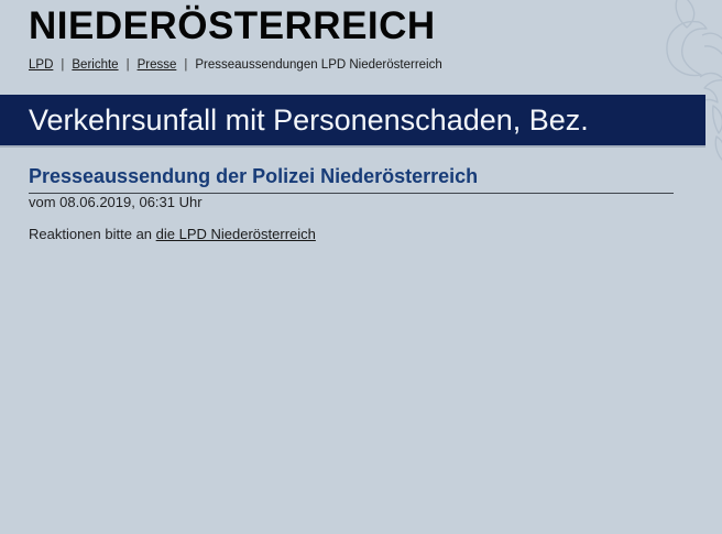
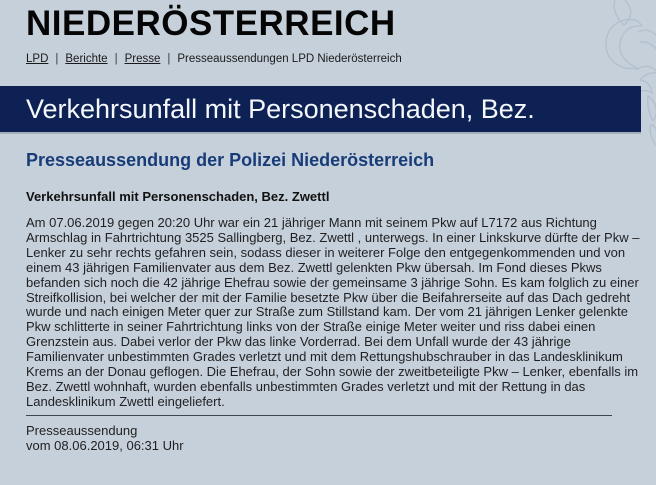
  NIEDERÖSTERREICH
  LPD | Berichte | Presse | Presseaussendungen LPD Niederösterreich
  Verkehrsunfall mit Personenschaden, Bez.
  Presseaussendung der Polizei Niederösterreich
+ Verkehrsunfall mit Personenschaden, Bez. Zwettl
+ Am 07.06.2019 gegen 20:20 Uhr war ein 21 jähriger Mann mit seinem Pkw auf L7172 aus Richtung Armschlag in Fahrtrichtung 3525 Sallingberg, Bez. Zwettl , unterwegs. In einer Linkskurve dürfte der Pkw – Lenker zu sehr rechts gefahren sein, sodass dieser in weiterer Folge den entgegenkommenden und von einem 43 jährigen Familienvater aus dem Bez. Zwettl gelenkten Pkw übersah. Im Fond dieses Pkws befanden sich noch die 42 jährige Ehefrau sowie der gemeinsame 3 jährige Sohn. Es kam folglich zu einer Streifkollision, bei welcher der mit der Familie besetzte Pkw über die Beifahrerseite auf das Dach gedreht wurde und nach einigen Meter quer zur Straße zum Stillstand kam. Der vom 21 jährigen Lenker gelenkte Pkw schlitterte in seiner Fahrtrichtung links von der Straße einige Meter weiter und riss dabei einen Grenzstein aus. Dabei verlor der Pkw das linke Vorderrad. Bei dem Unfall wurde der 43 jährige Familienvater unbestimmten Grades verletzt und mit dem Rettungshubschrauber in das Landesklinikum Krems an der Donau geflogen. Die Ehefrau, der Sohn sowie der zweitbeteiligte Pkw – Lenker, ebenfalls im Bez. Zwettl wohnhaft, wurden ebenfalls unbestimmten Grades verletzt und mit der Rettung in das Landesklinikum Zwettl eingeliefert.
+ Presseaussendung
  vom 08.06.2019, 06:31 Uhr
- Reaktionen bitte an die LPD Niederösterreich
